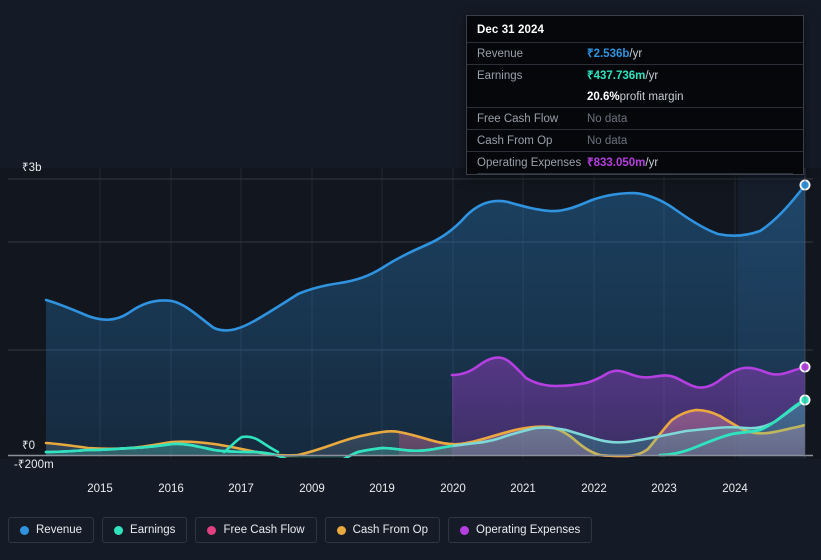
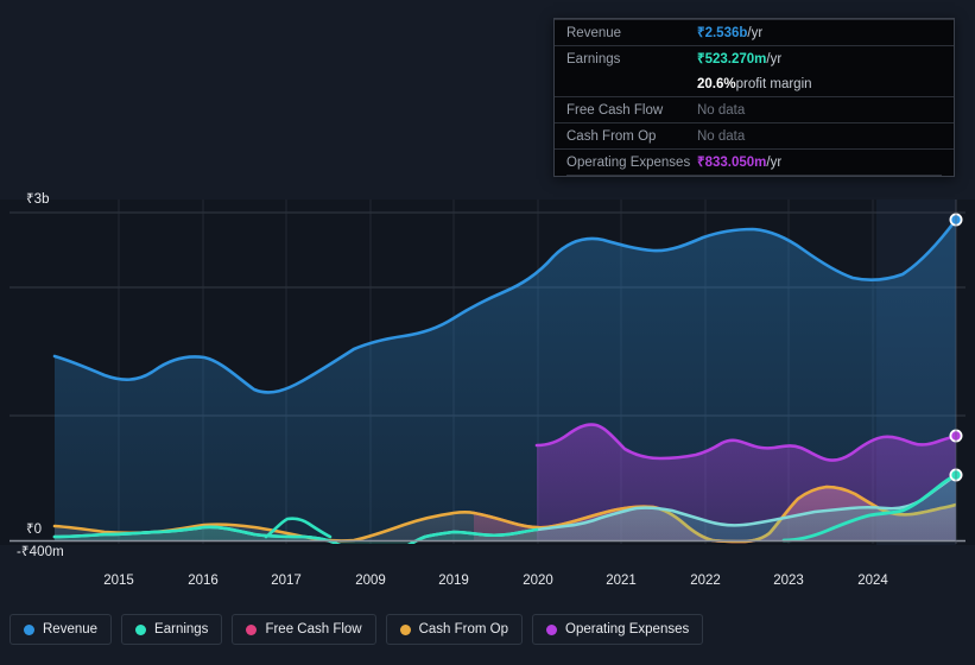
  ₹3b
  ₹0
- -₹200m
+ -₹400m
  2015
  2016
  2017
  2009
  2019
  2020
  2021
  2022
  2023
  2024
- Dec 31 2024
  Revenue
  ₹2.536b/yr
  Earnings
- ₹437.736m/yr
+ ₹523.270m/yr
  20.6%profit margin
  Free Cash Flow
  No data
  Cash From Op
  No data
  Operating Expenses
  ₹833.050m/yr
  Revenue
  Earnings
  Free Cash Flow
  Cash From Op
  Operating Expenses
